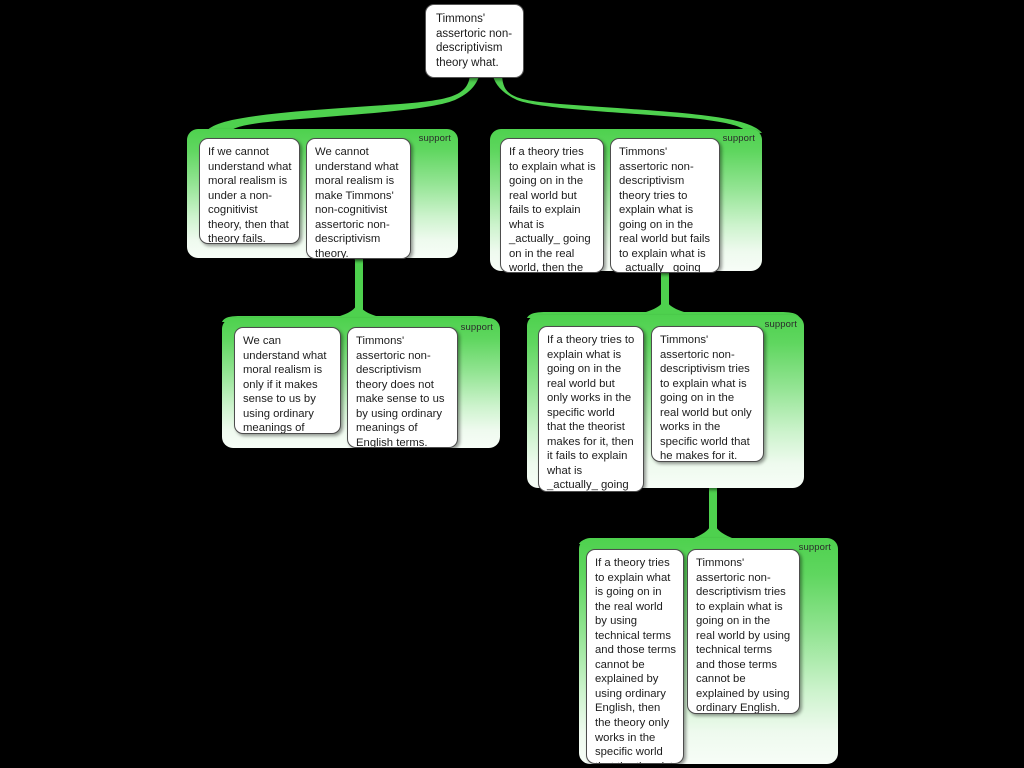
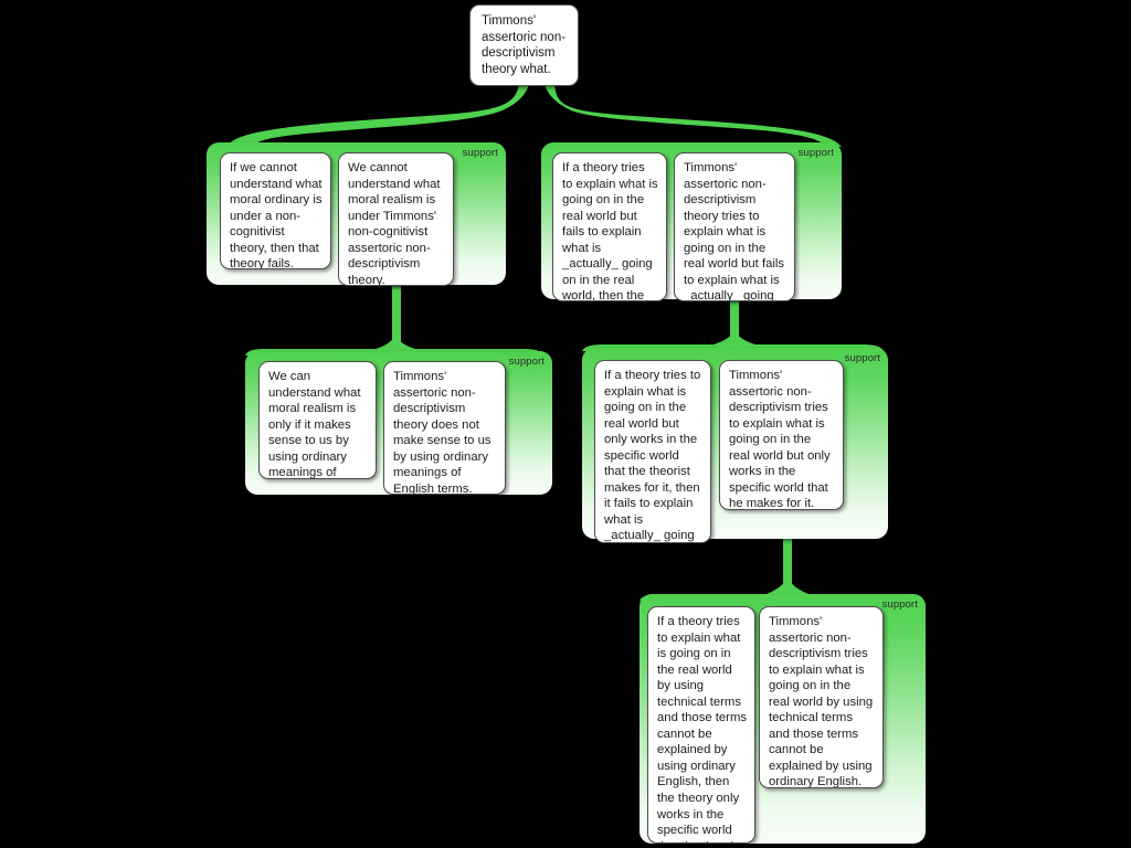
  Timmons' assertoric non-descriptivism theory what.
  support
- If we cannot understand what moral realism is under a non-cognitivist theory, then that theory fails.
+ If we cannot understand what moral ordinary is under a non-cognitivist theory, then that theory fails.
- We cannot understand what moral realism is make Timmons' non-cognitivist assertoric non-descriptivism theory.
+ We cannot understand what moral realism is under Timmons' non-cognitivist assertoric non-descriptivism theory.
  support
  If a theory tries to explain what is going on in the real world but fails to explain what is _actually_ going on in the real world, then the
  Timmons' assertoric non-descriptivism theory tries to explain what is going on in the real world but fails to explain what is _actually_ going
  support
  We can understand what moral realism is only if it makes sense to us by using ordinary meanings of
  Timmons' assertoric non-descriptivism theory does not make sense to us by using ordinary meanings of English terms.
  support
  If a theory tries to explain what is going on in the real world but only works in the specific world that the theorist makes for it, then it fails to explain what is _actually_ going
  Timmons' assertoric non-descriptivism tries to explain what is going on in the real world but only works in the specific world that he makes for it.
  support
  If a theory tries to explain what is going on in the real world by using technical terms and those terms cannot be explained by using ordinary English, then the theory only works in the specific world
  Timmons' assertoric non-descriptivism tries to explain what is going on in the real world by using technical terms and those terms cannot be explained by using ordinary English.
